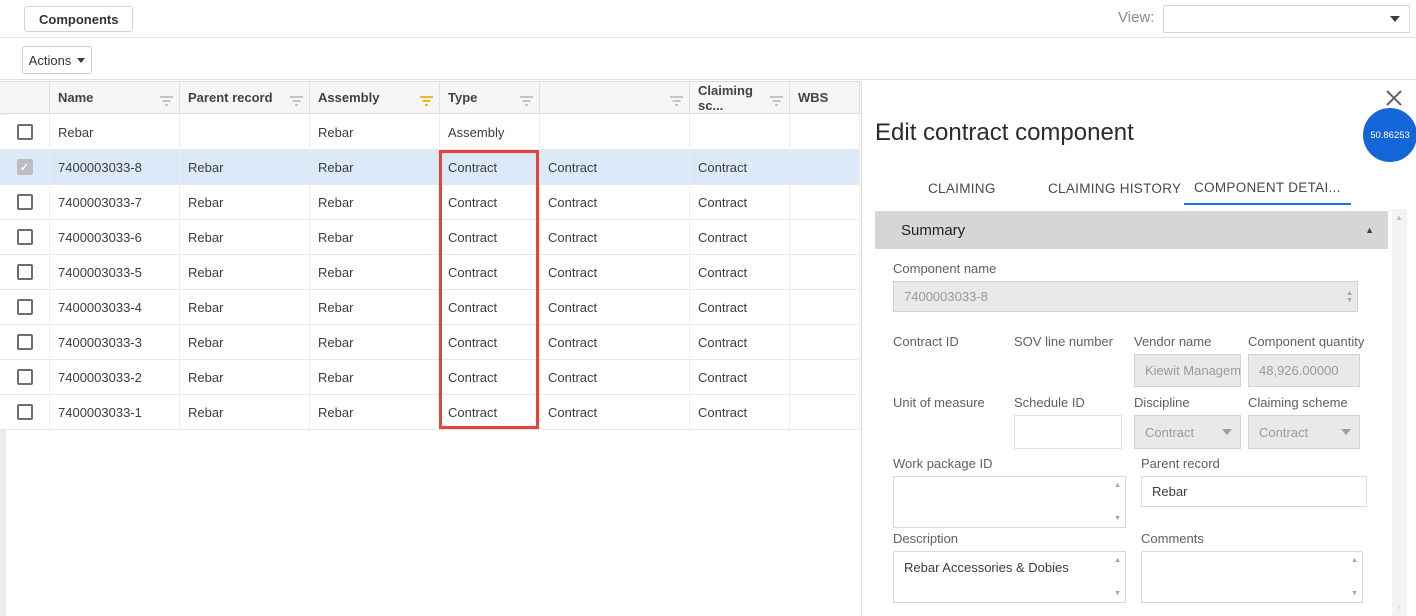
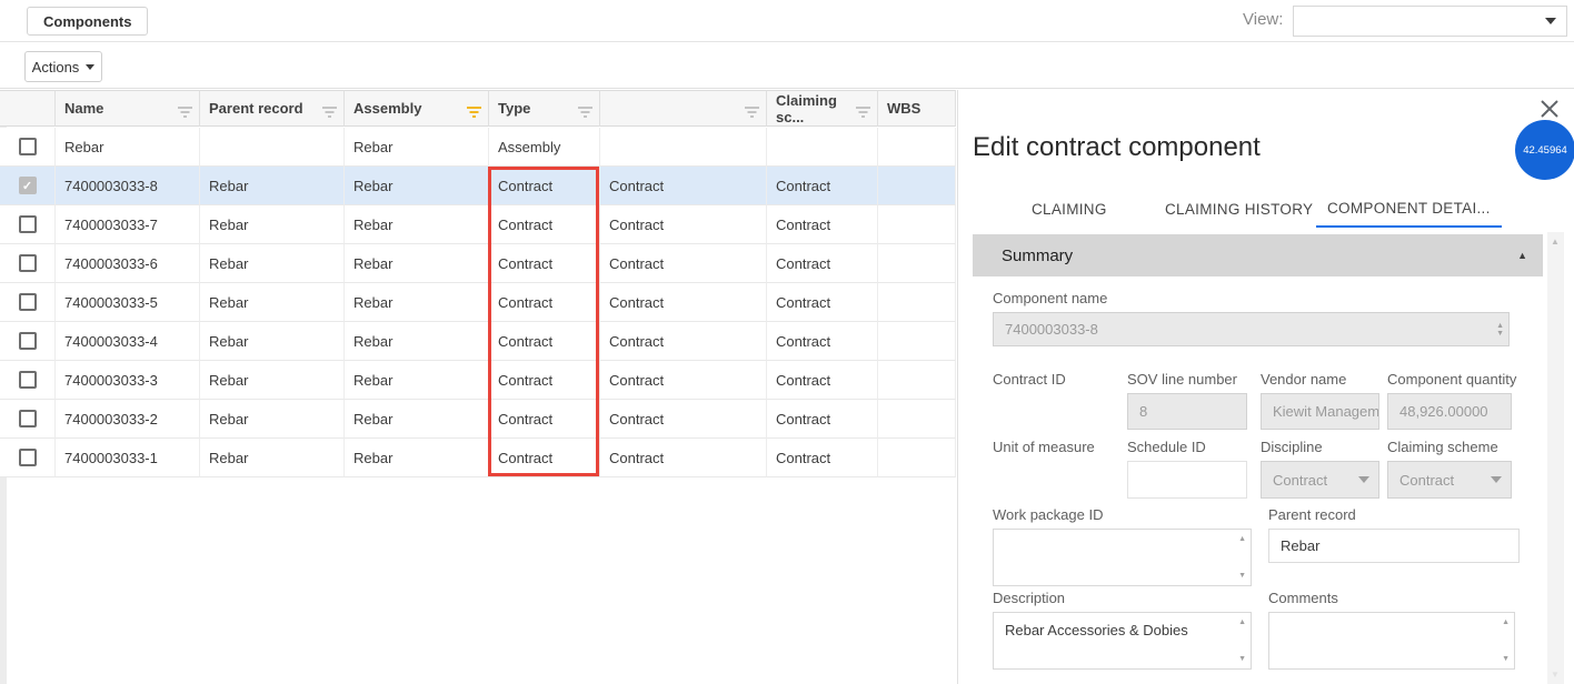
  Components
  View:
  Actions
  Name
  Parent record
  Assembly
  Type
  Claiming sc...
  WBS
  Rebar
  Rebar
  Assembly
  ✓
  7400003033-8
  Rebar
  Rebar
  Contract
  Contract
  Contract
  7400003033-7
  Rebar
  Rebar
  Contract
  Contract
  Contract
  7400003033-6
  Rebar
  Rebar
  Contract
  Contract
  Contract
  7400003033-5
  Rebar
  Rebar
  Contract
  Contract
  Contract
  7400003033-4
  Rebar
  Rebar
  Contract
  Contract
  Contract
  7400003033-3
  Rebar
  Rebar
  Contract
  Contract
  Contract
  7400003033-2
  Rebar
  Rebar
  Contract
  Contract
  Contract
  7400003033-1
  Rebar
  Rebar
  Contract
  Contract
  Contract
- 50.86253
+ 42.45964
  Edit contract component
  CLAIMING
  CLAIMING HISTORY
  COMPONENT DETAI...
  Summary
  ▲
  ▲
  Component name
  7400003033-8
  Contract ID
  SOV line number
  Vendor name
  Component quantity
+ 8
  Kiewit Managem
  48,926.00000
  Unit of measure
  Schedule ID
  Discipline
  Claiming scheme
  Contract
  Contract
  Work package ID
  Parent record
  Rebar
  Description
  Rebar Accessories & Dobies
  Comments
